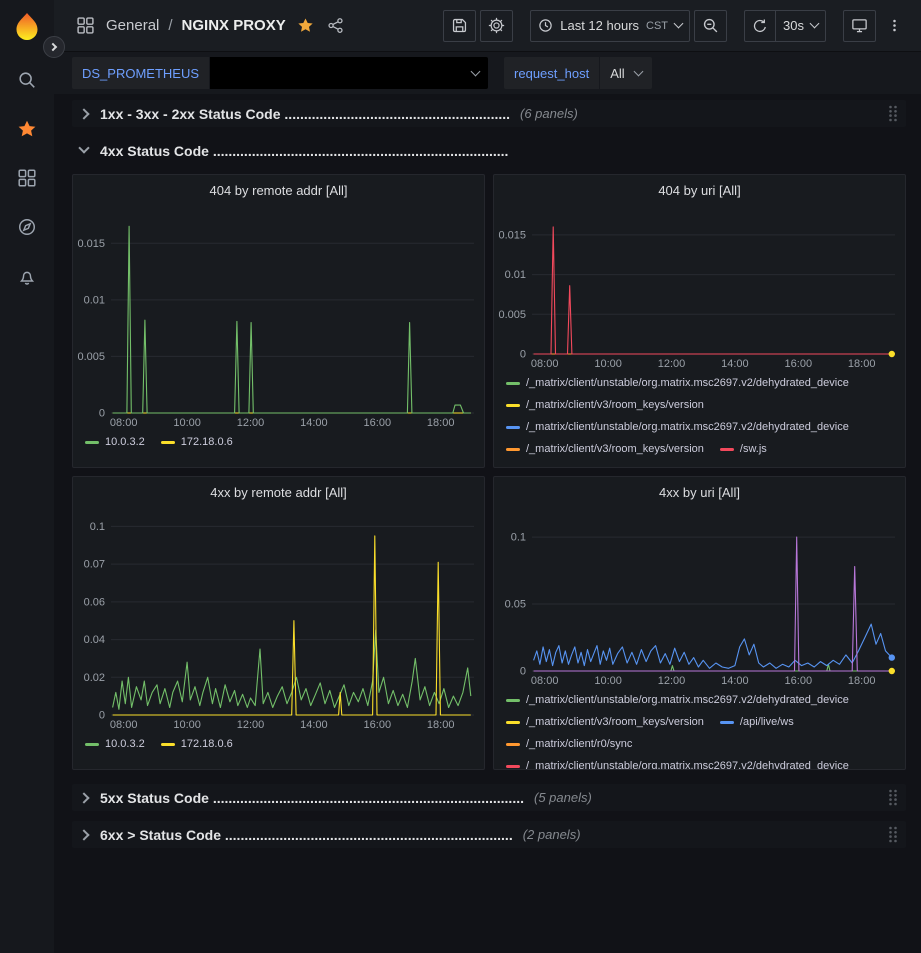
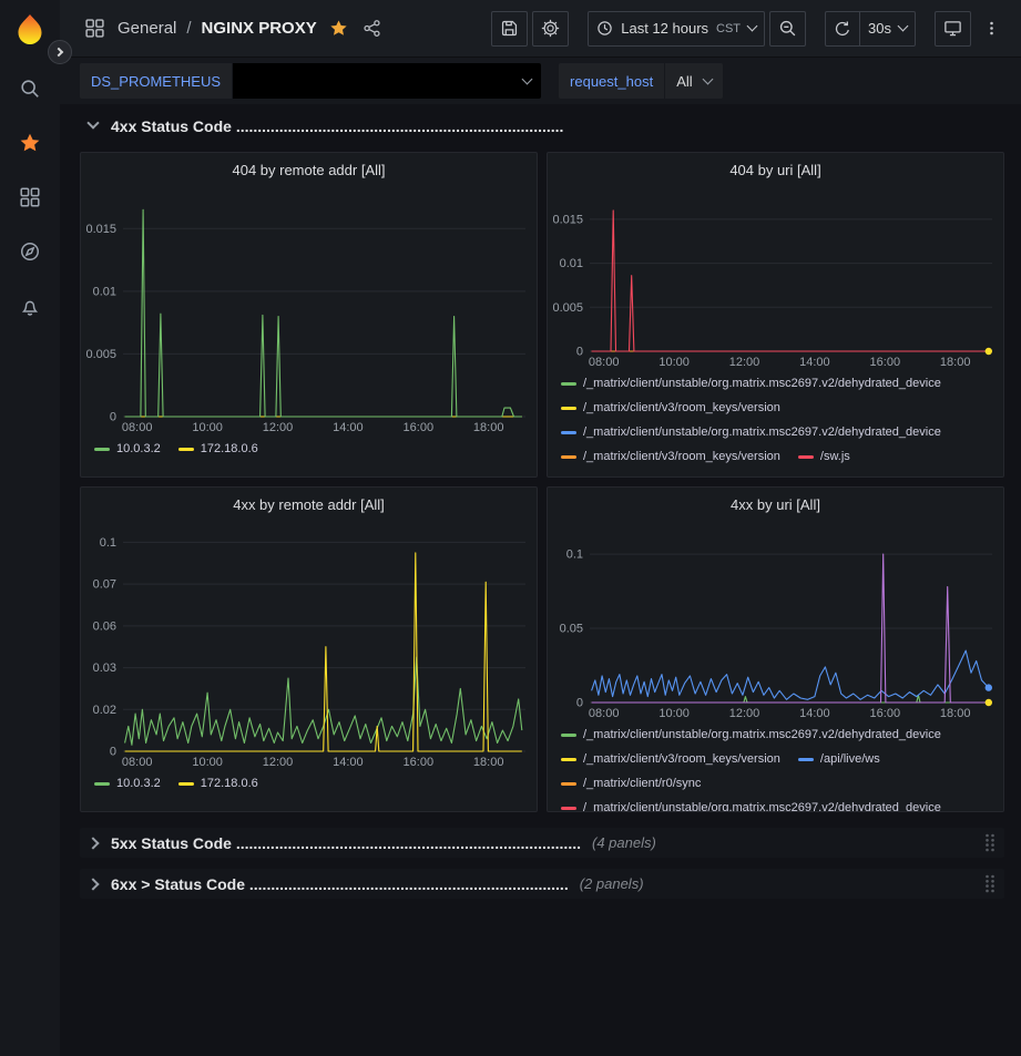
  General
  /
  NGINX PROXY
  Last 12 hours
  CST
  30s
  DS_PROMETHEUS
  request_host
  All
- 1xx - 3xx - 2xx Status Code ..........................................................
- (6 panels)
  4xx Status Code ............................................................................
  404 by remote addr [All]
  0
  0.005
  0.01
  0.015
  08:00
  10:00
  12:00
  14:00
  16:00
  18:00
  10.0.3.2
  172.18.0.6
  404 by uri [All]
  0
  0.005
  0.01
  0.015
  08:00
  10:00
  12:00
  14:00
  16:00
  18:00
  /_matrix/client/unstable/org.matrix.msc2697.v2/dehydrated_device
  /_matrix/client/v3/room_keys/version
  /_matrix/client/unstable/org.matrix.msc2697.v2/dehydrated_device
  /_matrix/client/v3/room_keys/version
  /sw.js
  4xx by remote addr [All]
  0
  0.02
- 0.04
+ 0.03
  0.06
  0.07
  0.1
  08:00
  10:00
  12:00
  14:00
  16:00
  18:00
  10.0.3.2
  172.18.0.6
  4xx by uri [All]
  0
  0.05
  0.1
  08:00
  10:00
  12:00
  14:00
  16:00
  18:00
  /_matrix/client/unstable/org.matrix.msc2697.v2/dehydrated_device
  /_matrix/client/v3/room_keys/version
  /api/live/ws
  /_matrix/client/r0/sync
  /_matrix/client/unstable/org.matrix.msc2697.v2/dehydrated_device
  5xx Status Code ................................................................................
- (5 panels)
+ (4 panels)
  6xx > Status Code ..........................................................................
  (2 panels)
